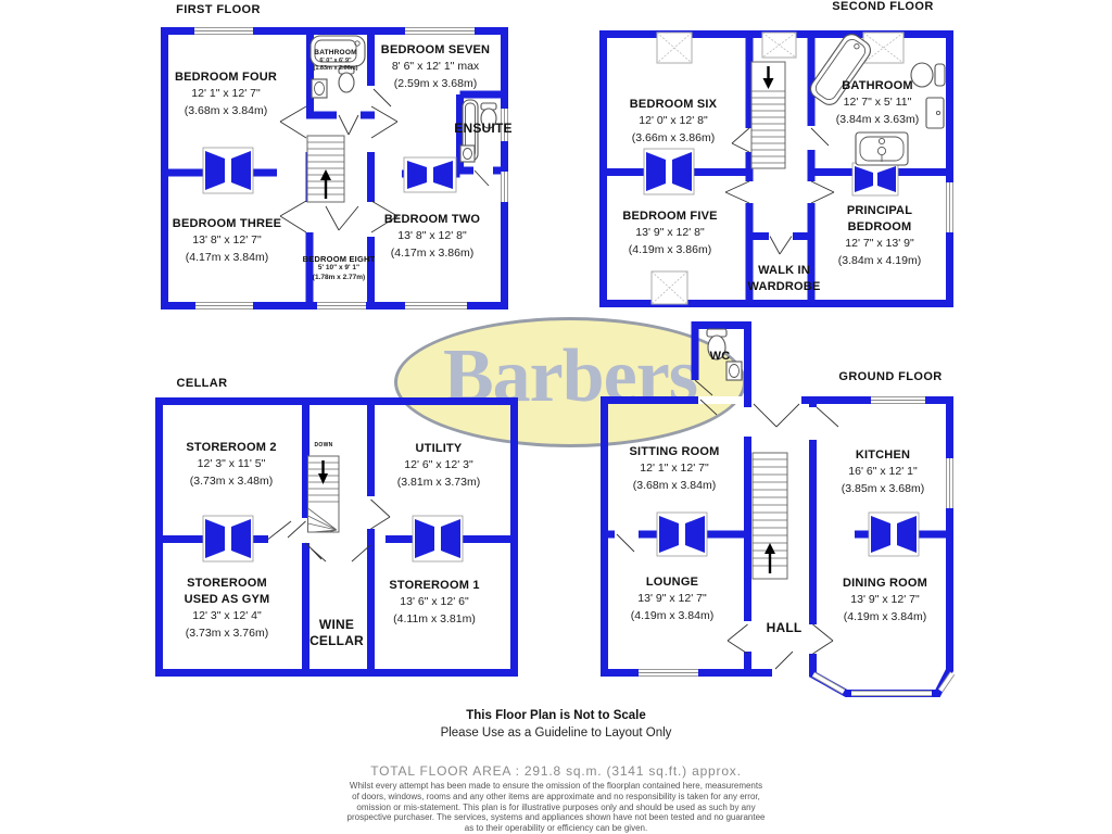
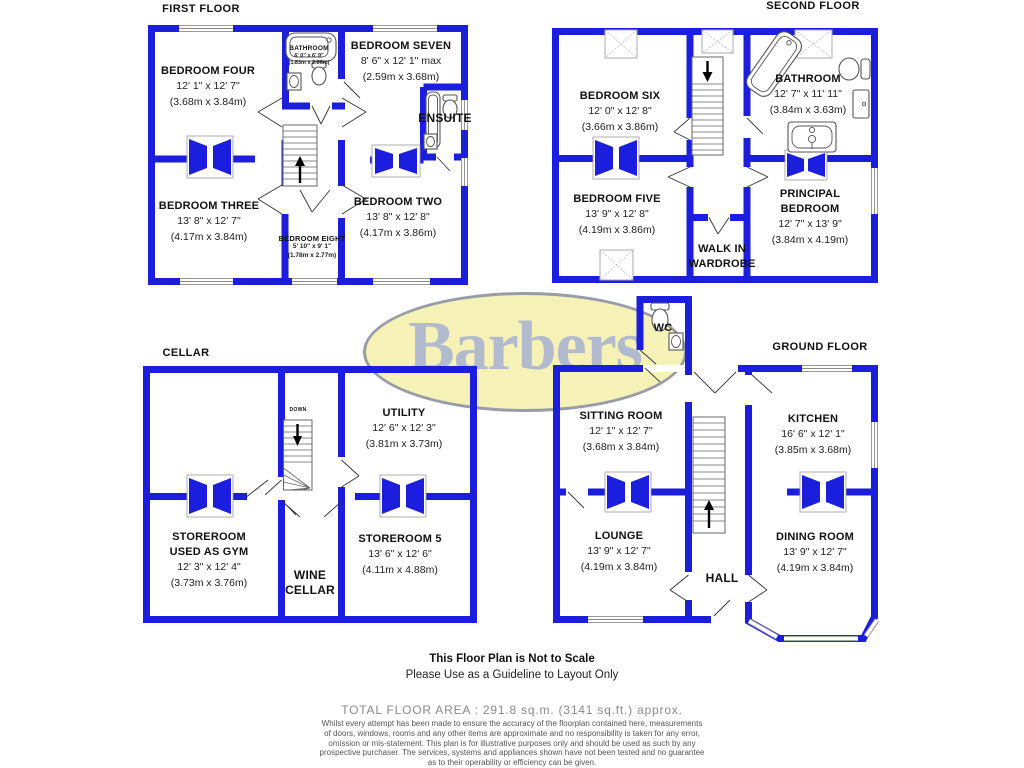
  Barbers
  FIRST FLOOR
  SECOND FLOOR
  CELLAR
  GROUND FLOOR
  BEDROOM FOUR
  12' 1" x 12' 7"
  (3.68m x 3.84m)
  BEDROOM SEVEN
  8' 6" x 12' 1" max
  (2.59m x 3.68m)
  ENSUITE
  BEDROOM THREE
  13' 8" x 12' 7"
  (4.17m x 3.84m)
  BEDROOM EIGHT
  BEDROOM TWO
  13' 8" x 12' 8"
  (4.17m x 3.86m)
  BEDROOM SIX
  12' 0" x 12' 8"
  (3.66m x 3.86m)
  BATHROOM
- 12' 7" x 5' 11"
+ 12' 7" x 11' 11"
  (3.84m x 3.63m)
  BEDROOM FIVE
  13' 9" x 12' 8"
  (4.19m x 3.86m)
  WALK IN
  WARDROBE
  PRINCIPAL
  BEDROOM
  12' 7" x 13' 9"
  (3.84m x 4.19m)
- STOREROOM 2
- 12' 3" x 11' 5"
- (3.73m x 3.48m)
  UTILITY
  12' 6" x 12' 3"
  (3.81m x 3.73m)
  STOREROOM
  USED AS GYM
  12' 3" x 12' 4"
  (3.73m x 3.76m)
  WINE
  CELLAR
- STOREROOM 1
+ STOREROOM 5
  13' 6" x 12' 6"
- (4.11m x 3.81m)
+ (4.11m x 4.88m)
  WC
  SITTING ROOM
  12' 1" x 12' 7"
  (3.68m x 3.84m)
  KITCHEN
  16' 6" x 12' 1"
  (3.85m x 3.68m)
  LOUNGE
  13' 9" x 12' 7"
  (4.19m x 3.84m)
  HALL
  DINING ROOM
  13' 9" x 12' 7"
  (4.19m x 3.84m)
  This Floor Plan is Not to Scale
  Please Use as a Guideline to Layout Only
  TOTAL FLOOR AREA : 291.8 sq.m. (3141 sq.ft.) approx.
- Whilst every attempt has been made to ensure the omission of the floorplan contained here, measurements
+ Whilst every attempt has been made to ensure the accuracy of the floorplan contained here, measurements
  of doors, windows, rooms and any other items are approximate and no responsibility is taken for any error,
  omission or mis-statement. This plan is for illustrative purposes only and should be used as such by any
  prospective purchaser. The services, systems and appliances shown have not been tested and no guarantee
  as to their operability or efficiency can be given.
